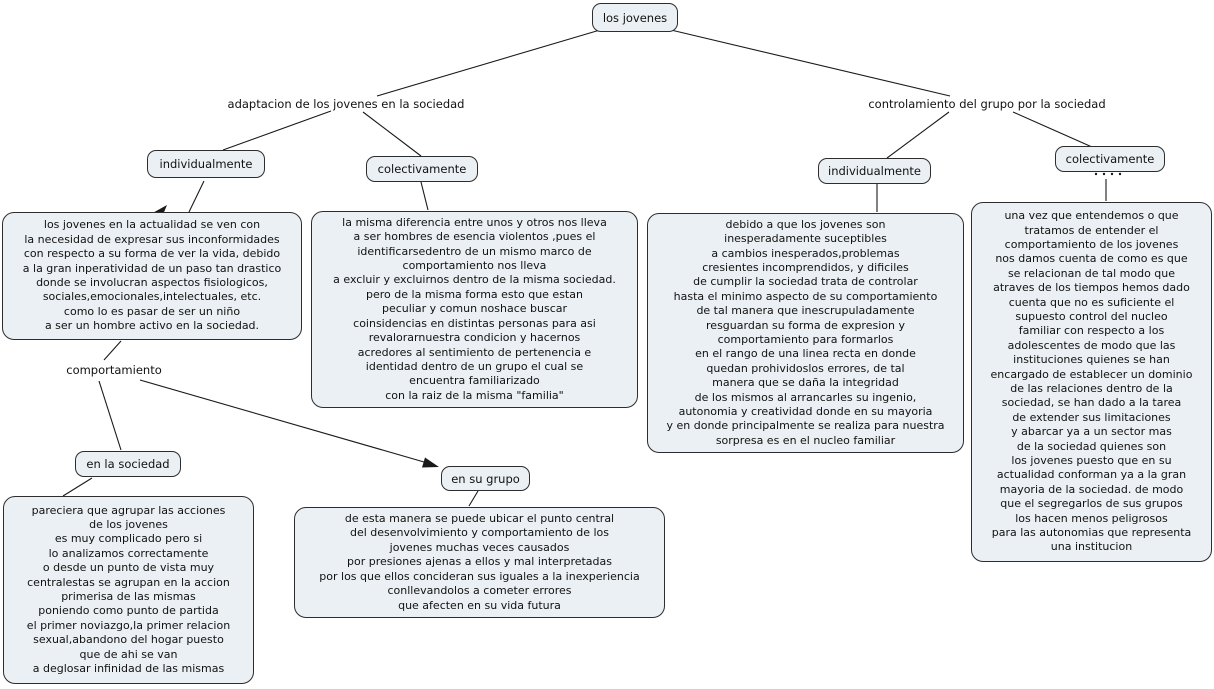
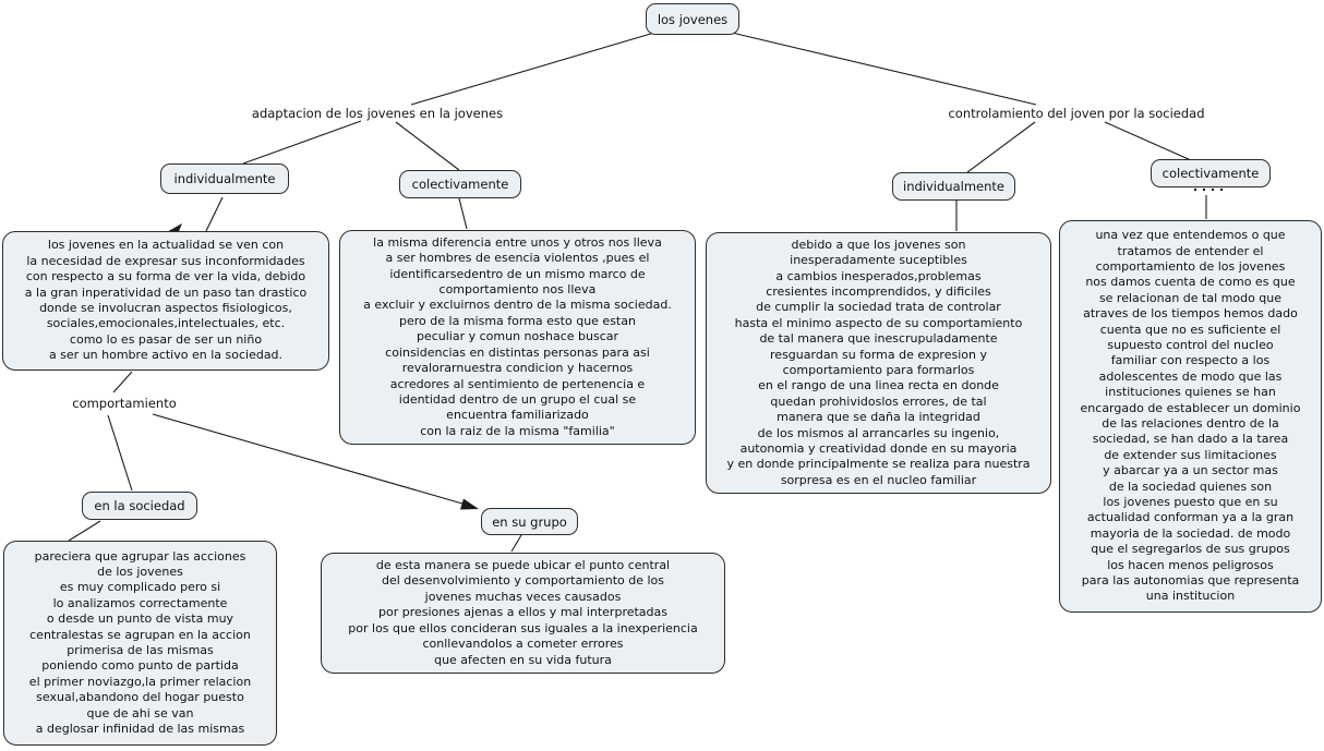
  los jovenes
- adaptacion de los jovenes en la sociedad
+ adaptacion de los jovenes en la jovenes
- controlamiento del grupo por la sociedad
+ controlamiento del joven por la sociedad
  individualmente
  colectivamente
  individualmente
  colectivamente
  los jovenes en la actualidad se ven con
  la necesidad de expresar sus inconformidades
  con respecto a su forma de ver la vida, debido
  a la gran inperatividad de un paso tan drastico
  donde se involucran aspectos fisiologicos,
  sociales,emocionales,intelectuales, etc.
  como lo es pasar de ser un niño
  a ser un hombre activo en la sociedad.
  la misma diferencia entre unos y otros nos lleva
  a ser hombres de esencia violentos ,pues el
  identificarsedentro de un mismo marco de
  comportamiento nos lleva
  a excluir y excluirnos dentro de la misma sociedad.
  pero de la misma forma esto que estan
  peculiar y comun noshace buscar
  coinsidencias en distintas personas para asi
  revalorarnuestra condicion y hacernos
  acredores al sentimiento de pertenencia e
  identidad dentro de un grupo el cual se
  encuentra familiarizado
  con la raiz de la misma "familia"
  debido a que los jovenes son
  inesperadamente suceptibles
  a cambios inesperados,problemas
  cresientes incomprendidos, y dificiles
  de cumplir la sociedad trata de controlar
  hasta el minimo aspecto de su comportamiento
  de tal manera que inescrupuladamente
  resguardan su forma de expresion y
  comportamiento para formarlos
  en el rango de una linea recta en donde
  quedan prohividoslos errores, de tal
  manera que se daña la integridad
  de los mismos al arrancarles su ingenio,
  autonomia y creatividad donde en su mayoria
  y en donde principalmente se realiza para nuestra
  sorpresa es en el nucleo familiar
  una vez que entendemos o que
  tratamos de entender el
  comportamiento de los jovenes
  nos damos cuenta de como es que
  se relacionan de tal modo que
  atraves de los tiempos hemos dado
  cuenta que no es suficiente el
  supuesto control del nucleo
  familiar con respecto a los
  adolescentes de modo que las
  instituciones quienes se han
  encargado de establecer un dominio
  de las relaciones dentro de la
  sociedad, se han dado a la tarea
  de extender sus limitaciones
  y abarcar ya a un sector mas
  de la sociedad quienes son
  los jovenes puesto que en su
  actualidad conforman ya a la gran
  mayoria de la sociedad. de modo
  que el segregarlos de sus grupos
  los hacen menos peligrosos
  para las autonomias que representa
  una institucion
  comportamiento
  en la sociedad
  en su grupo
  pareciera que agrupar las acciones
  de los jovenes
  es muy complicado pero si
  lo analizamos correctamente
  o desde un punto de vista muy
  centralestas se agrupan en la accion
  primerisa de las mismas
  poniendo como punto de partida
  el primer noviazgo,la primer relacion
  sexual,abandono del hogar puesto
  que de ahi se van
  a deglosar infinidad de las mismas
  de esta manera se puede ubicar el punto central
  del desenvolvimiento y comportamiento de los
  jovenes muchas veces causados
  por presiones ajenas a ellos y mal interpretadas
  por los que ellos concideran sus iguales a la inexperiencia
  conllevandolos a cometer errores
  que afecten en su vida futura
